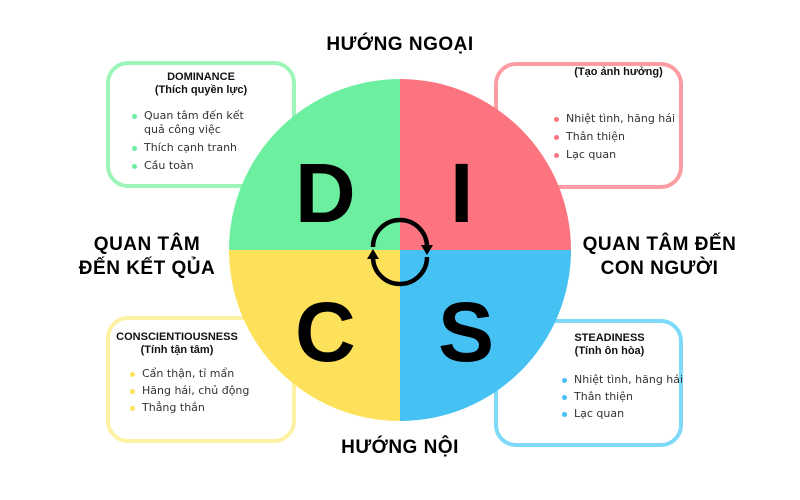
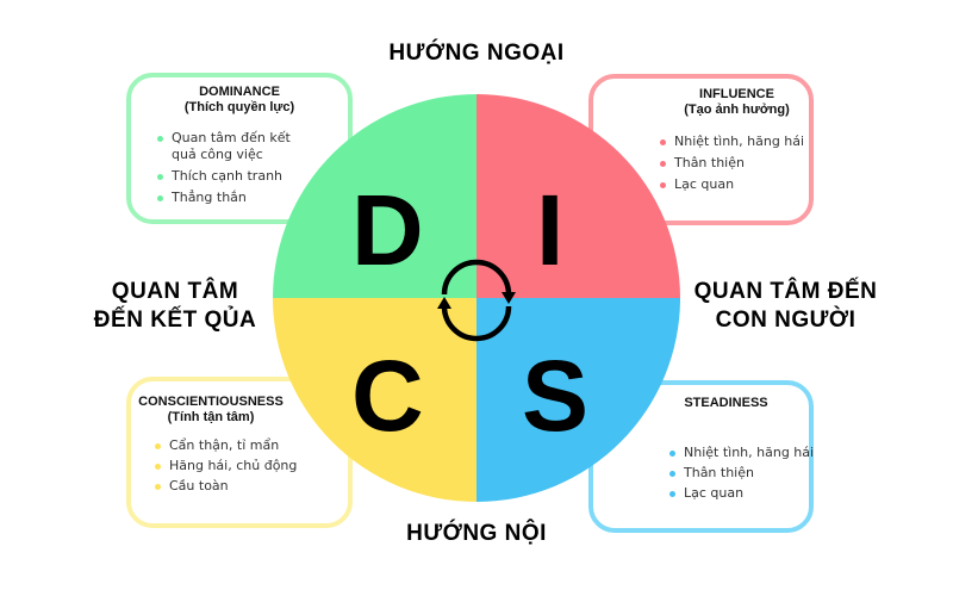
  DOMINANCE
  (Thích quyền l
  Quan tâm đến quả công việc
  Thích cạnh tran
- Cầu toàn
+ Thẳng thắn
+ INFLUENCE
  (Tạo ảnh hưởng)
  hiệt tình, hăng hái
  hân thiện
  ạc quan
  CONSCIENTIOUSNES
  (Tính tận tâm)
  Cẩn thận, tỉ mẩ
  Hăng hái, chủ đ
- Thẳng thắn
+ Cầu toàn
  STEADINESS
- (Tính ôn hòa)
  Nhiệt tình, hăng hái
  Thân thiện
  Lạc quan
  D
  I
  C
  S
  HƯỚNG NGOẠI
  HƯỚNG NỘI
  QUAN TÂM
  ĐẾN KẾT QỦA
  QUAN TÂM ĐẾN
  CON NGƯỜI
